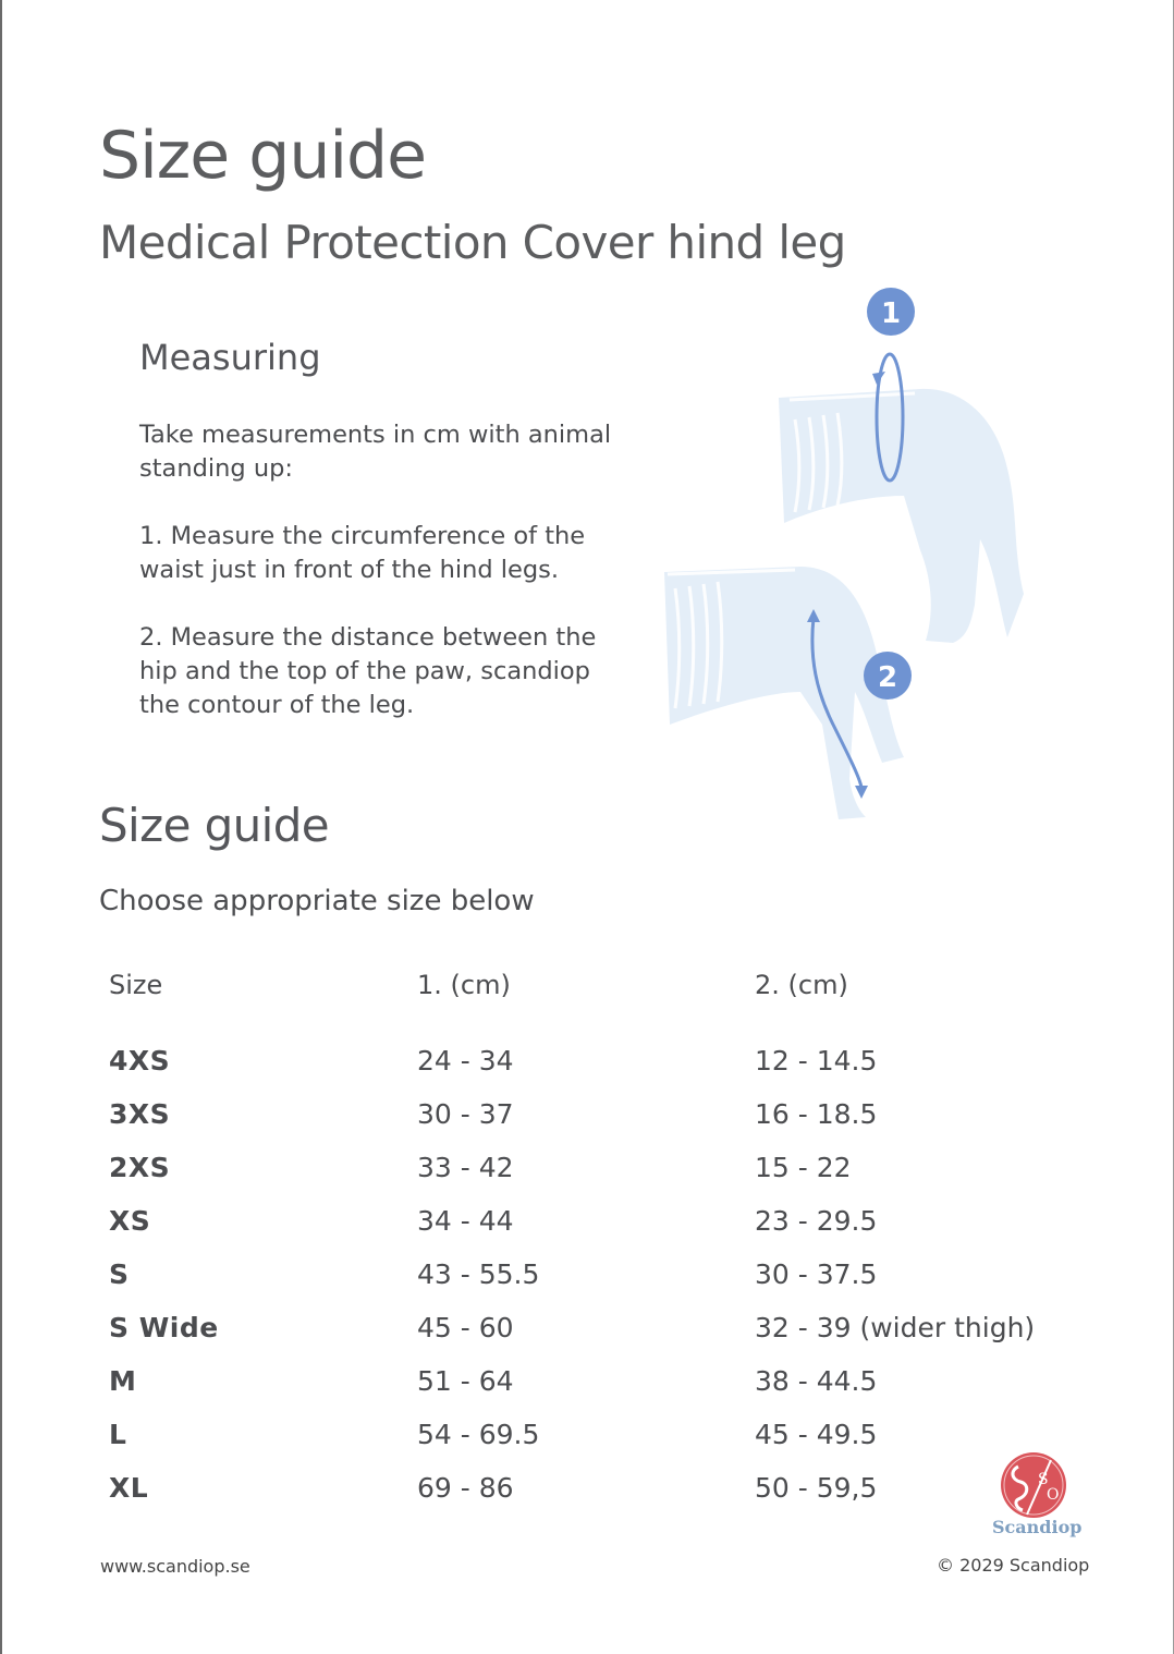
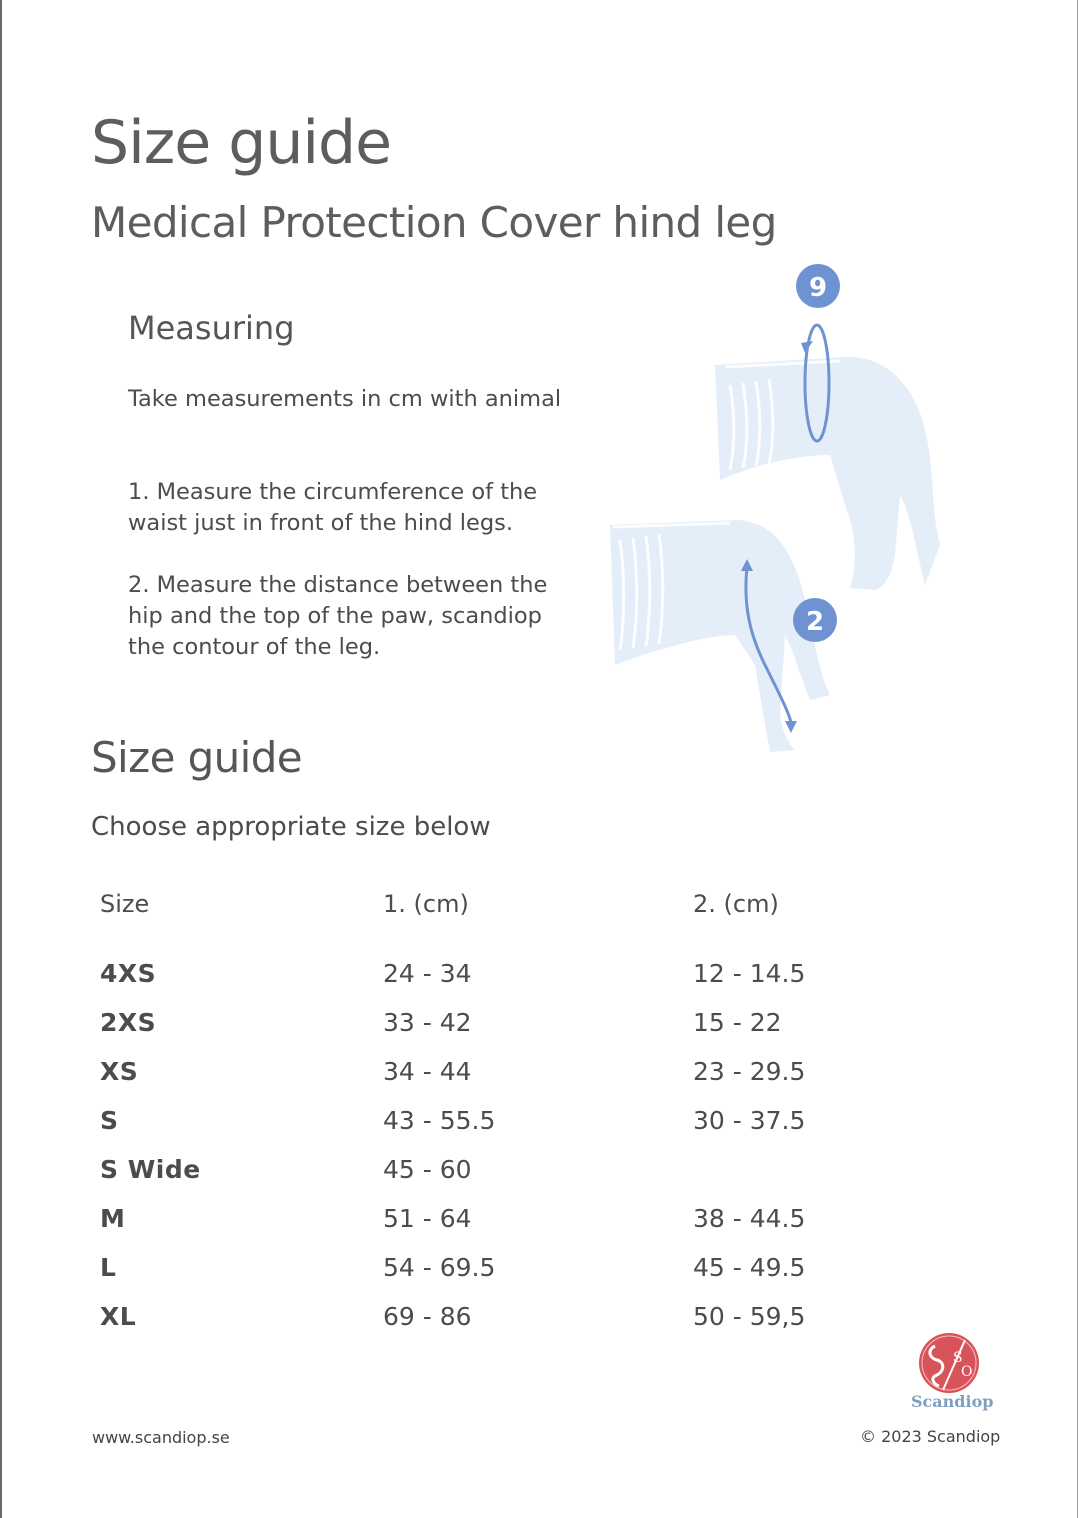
  Size guide
  Medical Protection Cover hind leg
  Measuring
  Take measurements in cm with animal
- standing up:
  1. Measure the circumference of the
  waist just in front of the hind legs.
  2. Measure the distance between the
  hip and the top of the paw, scandiop
  the contour of the leg.
- 1
+ 9
  2
  Size guide
  Choose appropriate size below
  Size
  1. (cm)
  2. (cm)
  4XS
  24 - 34
  12 - 14.5
- 3XS
- 30 - 37
- 16 - 18.5
  2XS
  33 - 42
  15 - 22
  XS
  34 - 44
  23 - 29.5
  S
  43 - 55.5
  30 - 37.5
  S Wide
  45 - 60
- 32 - 39 (wider thigh)
  M
  51 - 64
  38 - 44.5
  L
  54 - 69.5
  45 - 49.5
  XL
  69 - 86
  50 - 59,5
  S
  O
  Scandiop
  www.scandiop.se
- © 2029 Scandiop
+ © 2023 Scandiop
